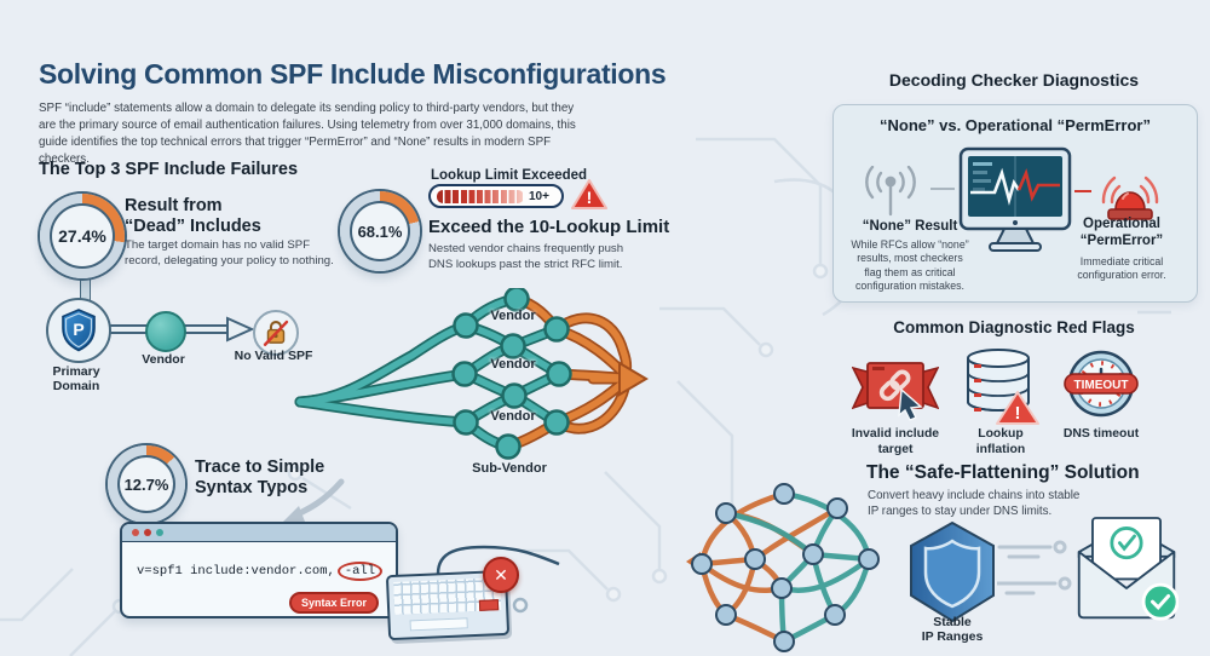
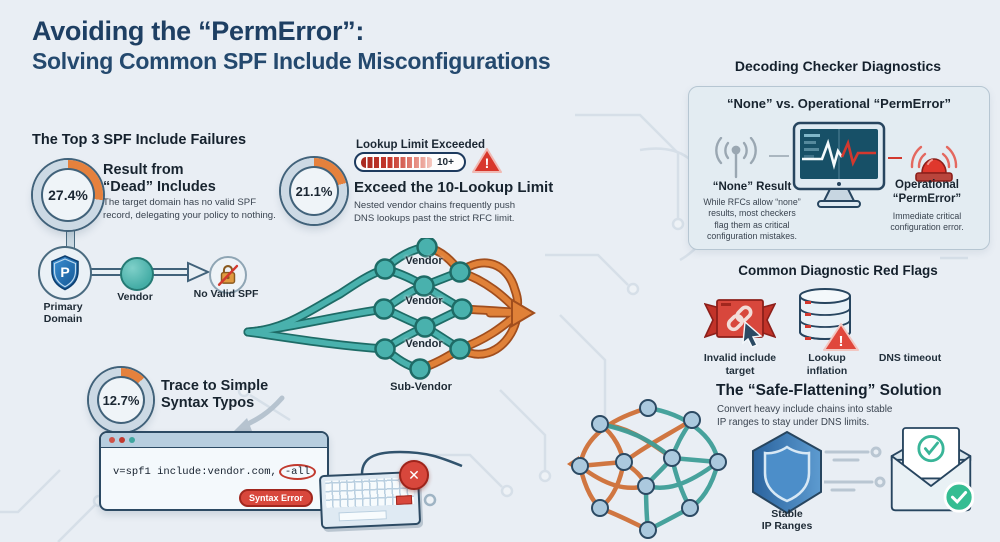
+ Avoiding the “PermError”:
  Solving Common SPF Include Misconfigurations
- SPF “include” statements allow a domain to delegate its sending policy to third-party vendors, but they are the primary source of email authentication failures. Using telemetry from over 31,000 domains, this guide identifies the top technical errors that trigger “PermError” and “None” results in modern SPF checkers.
  The Top 3 SPF Include Failures
  27.4%
  Result from
  “Dead” Includes
  The target domain has no valid SPF
  record, delegating your policy to nothing.
  P
  Primary
  Domain
  Vendor
  No Valid SPF
- 68.1%
+ 21.1%
  Lookup Limit Exceeded
  10+
  !
  Exceed the 10-Lookup Limit
  Nested vendor chains frequently push
  DNS lookups past the strict RFC limit.
  Vendor
  Vendor
  Vendor
  Sub-Vendor
  12.7%
  Trace to Simple
  Syntax Typos
  v=spf1 include:vendor.com, -all
  Syntax Error
  ✕
  Decoding Checker Diagnostics
  “None” vs. Operational “PermError”
  “None” Result
  While RFCs allow “none”
  results, most checkers
  flag them as critical
  configuration mistakes.
  Operational
  “PermError”
  Immediate critical
  configuration error.
  Common Diagnostic Red Flags
  !
- TIMEOUT
  Invalid include
  target
  Lookup inflation
  DNS timeout
  The “Safe-Flattening” Solution
  Convert heavy include chains into stable
  IP ranges to stay under DNS limits.
  Stable
  IP Ranges
